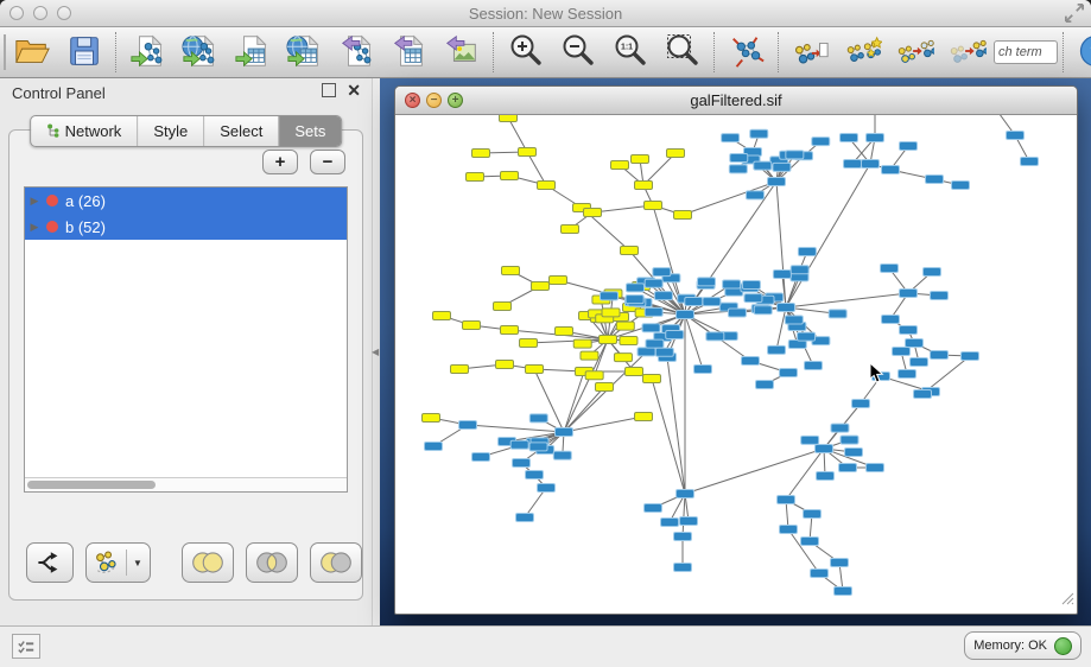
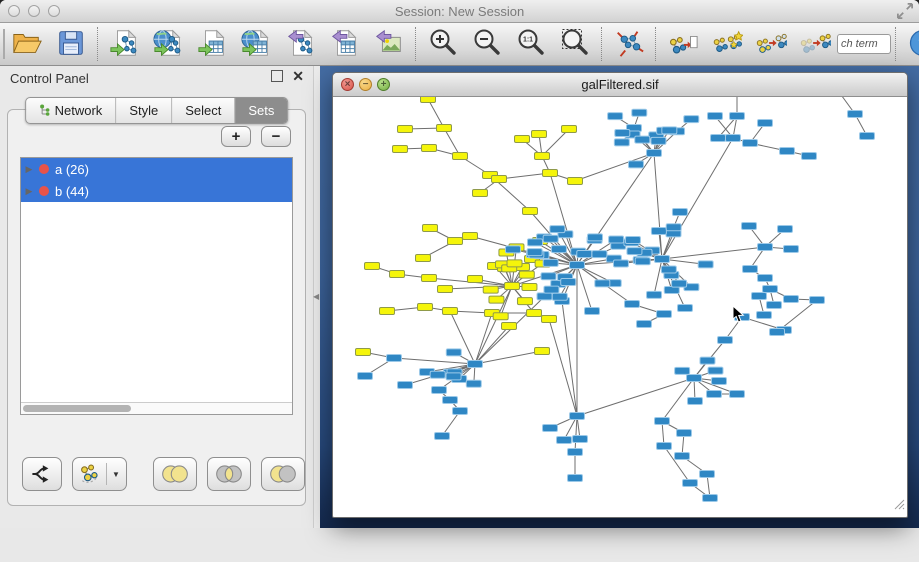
  Session: New Session
  ch term
  Control Panel
  ✕
  Network
  Style
  Select
  Sets
  +
  −
  ▶
  a (26)
  ▶
- b (52)
+ b (44)
  ▼
  ◀
  ×
  −
  +
  galFiltered.sif
- Memory: OK
